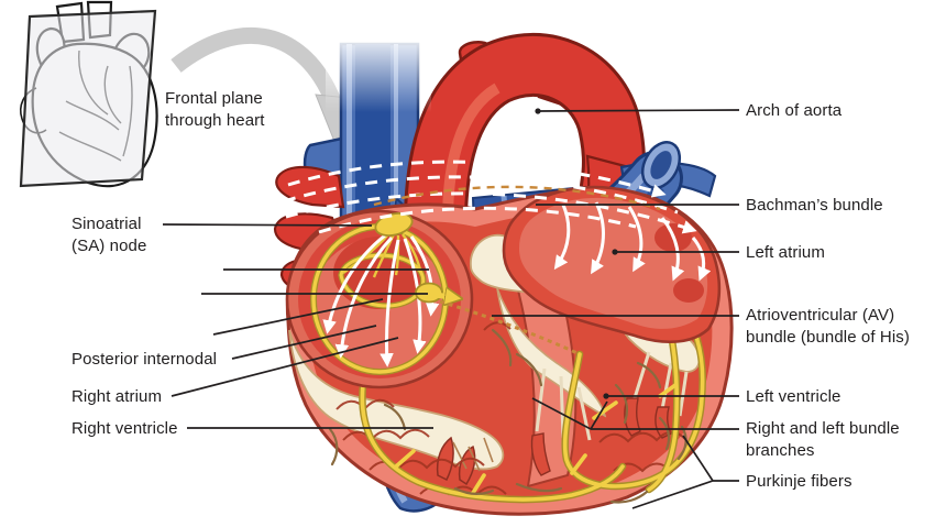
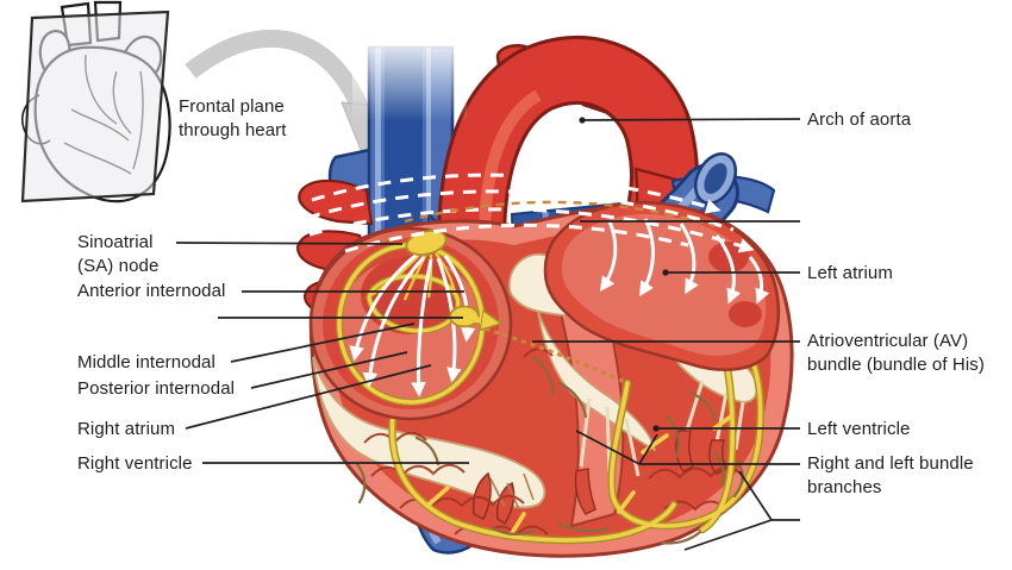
  Frontal plane
  through heart
  Sinoatrial
  (SA) node
+ Anterior internodal
+ Middle internodal
  Posterior internodal
  Right atrium
  Right ventricle
  Arch of aorta
- Bachman’s bundle
  Left atrium
  Atrioventricular (AV)
  bundle (bundle of His)
  Left ventricle
  Right and left bundle
  branches
- Purkinje fibers
